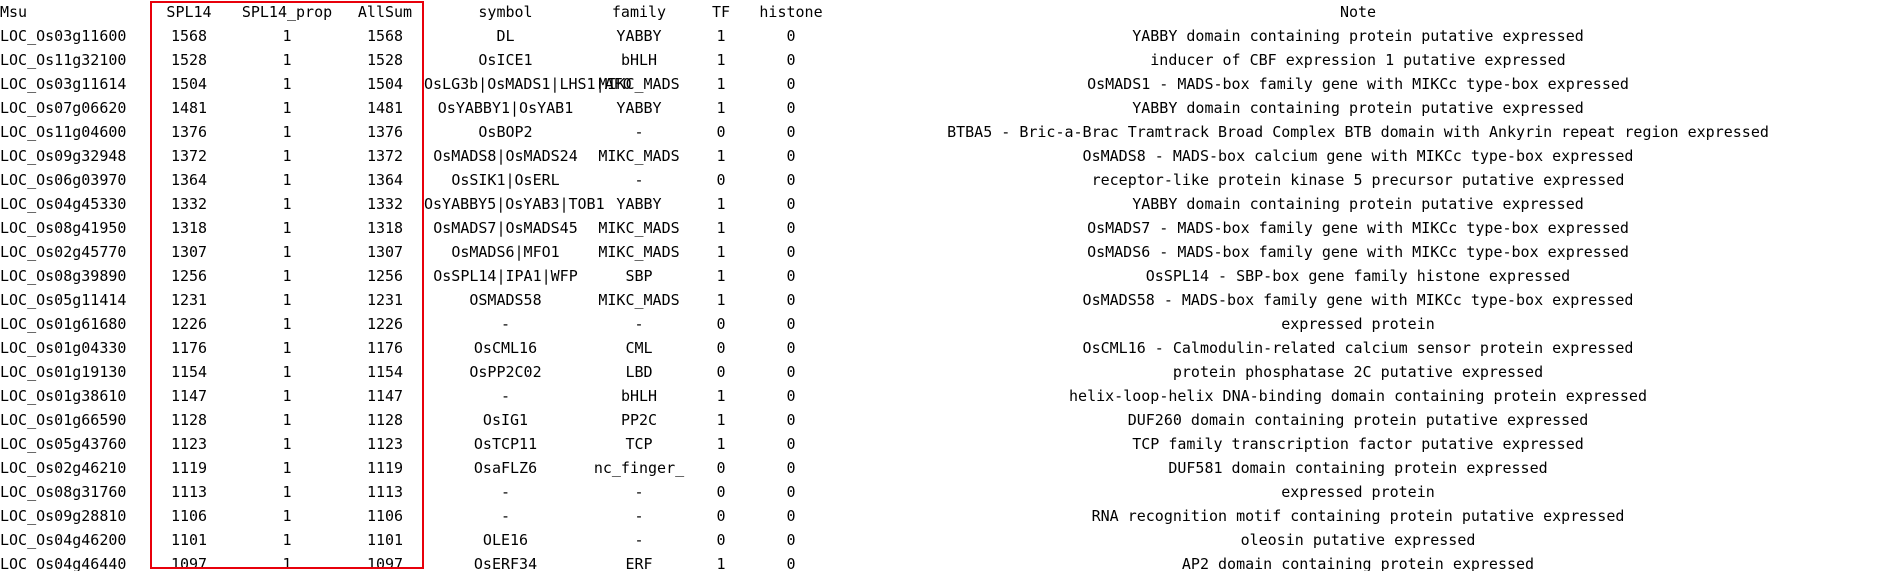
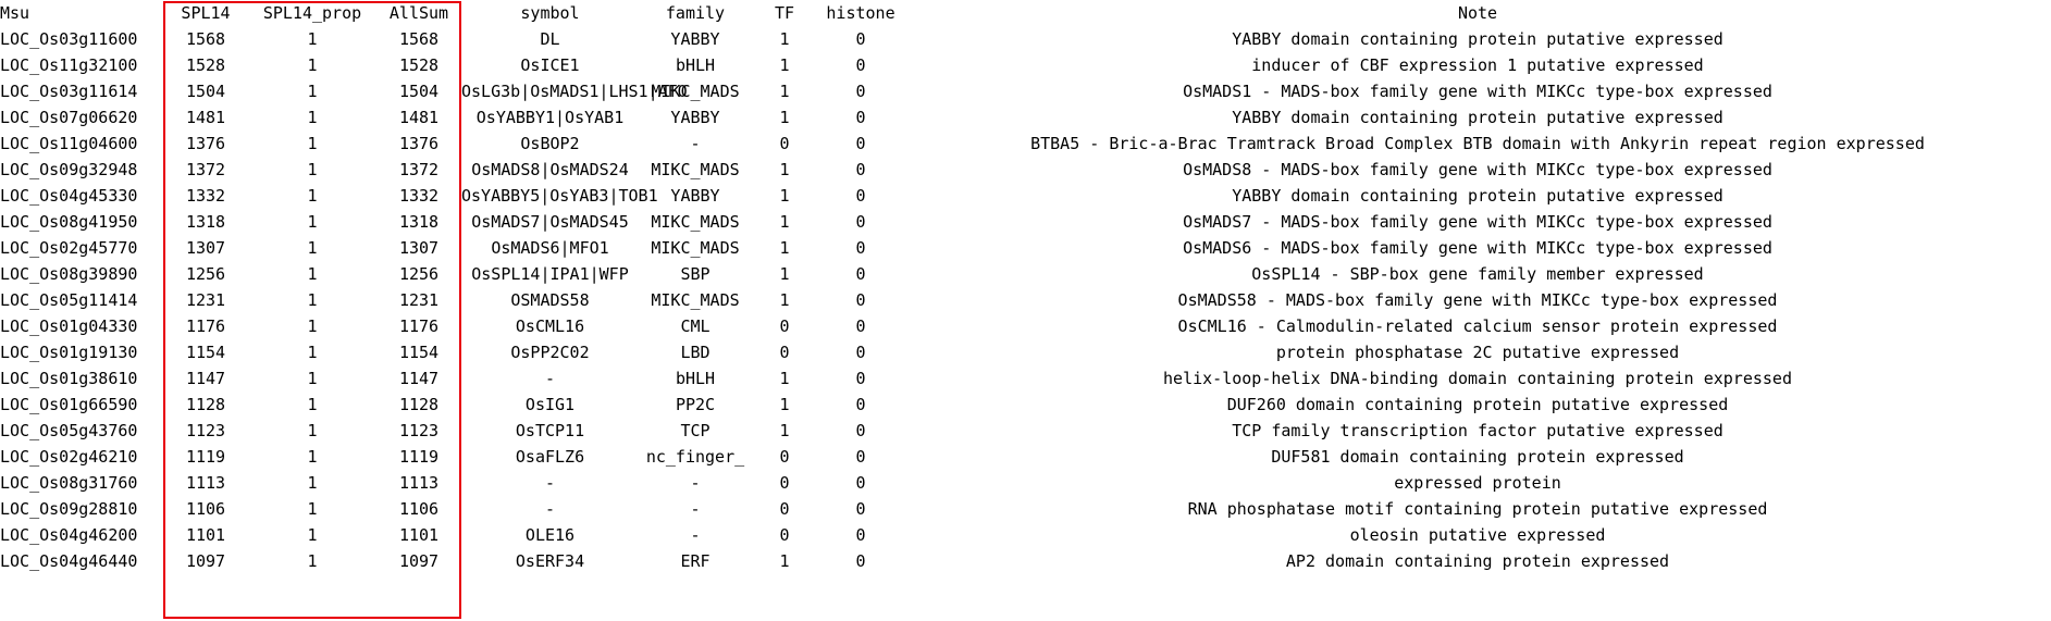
  Msu	SPL14	SPL14_prop	AllSum	symbol	family	TF	histone	Note
  LOC_Os03g11600	1568	1	1568	DL	YABBY	1	0	YABBY domain containing protein putative expressed
  LOC_Os11g32100	1528	1	1528	OsICE1	bHLH	1	0	inducer of CBF expression 1 putative expressed
  LOC_Os03g11614	1504	1	1504	OsLG3b|OsMADS1|LHS1	MIKC_MADS	1	0	OsMADS1 - MADS-box family gene with MIKCc type-box expressed
  LOC_Os07g06620	1481	1	1481	OsYABBY1|OsYAB1	YABBY	1	0	YABBY domain containing protein putative expressed
  LOC_Os11g04600	1376	1	1376	OsBOP2	-	0	0	BTBA5 - Bric-a-Brac Tramtrack Broad Complex BTB domain with Ankyrin repeat region expressed
- LOC_Os09g32948	1372	1	1372	OsMADS8|OsMADS24	MIKC_MADS	1	0	OsMADS8 - MADS-box calcium gene with MIKCc type-box expressed
+ LOC_Os09g32948	1372	1	1372	OsMADS8|OsMADS24	MIKC_MADS	1	0	OsMADS8 - MADS-box family gene with MIKCc type-box expressed
- LOC_Os06g03970	1364	1	1364	OsSIK1|OsERL	-	0	0	receptor-like protein kinase 5 precursor putative expressed
  LOC_Os04g45330	1332	1	1332	OsYABBY5|OsYAB3|TOB1	YABBY	1	0	YABBY domain containing protein putative expressed
  LOC_Os08g41950	1318	1	1318	OsMADS7|OsMADS45	MIKC_MADS	1	0	OsMADS7 - MADS-box family gene with MIKCc type-box expressed
  LOC_Os02g45770	1307	1	1307	OsMADS6|MFO1	MIKC_MADS	1	0	OsMADS6 - MADS-box family gene with MIKCc type-box expressed
- LOC_Os08g39890	1256	1	1256	OsSPL14|IPA1|WFP	SBP	1	0	OsSPL14 - SBP-box gene family histone expressed
+ LOC_Os08g39890	1256	1	1256	OsSPL14|IPA1|WFP	SBP	1	0	OsSPL14 - SBP-box gene family member expressed
  LOC_Os05g11414	1231	1	1231	OSMADS58	MIKC_MADS	1	0	OsMADS58 - MADS-box family gene with MIKCc type-box expressed
- LOC_Os01g61680	1226	1	1226	-	-	0	0	expressed protein
  LOC_Os01g04330	1176	1	1176	OsCML16	CML	0	0	OsCML16 - Calmodulin-related calcium sensor protein expressed
  LOC_Os01g19130	1154	1	1154	OsPP2C02	LBD	0	0	protein phosphatase 2C putative expressed
  LOC_Os01g38610	1147	1	1147	-	bHLH	1	0	helix-loop-helix DNA-binding domain containing protein expressed
  LOC_Os01g66590	1128	1	1128	OsIG1	PP2C	1	0	DUF260 domain containing protein putative expressed
  LOC_Os05g43760	1123	1	1123	OsTCP11	TCP	1	0	TCP family transcription factor putative expressed
  LOC_Os02g46210	1119	1	1119	OsaFLZ6	nc_finger_	0	0	DUF581 domain containing protein expressed
  LOC_Os08g31760	1113	1	1113	-	-	0	0	expressed protein
- LOC_Os09g28810	1106	1	1106	-	-	0	0	RNA recognition motif containing protein putative expressed
+ LOC_Os09g28810	1106	1	1106	-	-	0	0	RNA phosphatase motif containing protein putative expressed
  LOC_Os04g46200	1101	1	1101	OLE16	-	0	0	oleosin putative expressed
  LOC_Os04g46440	1097	1	1097	OsERF34	ERF	1	0	AP2 domain containing protein expressed
